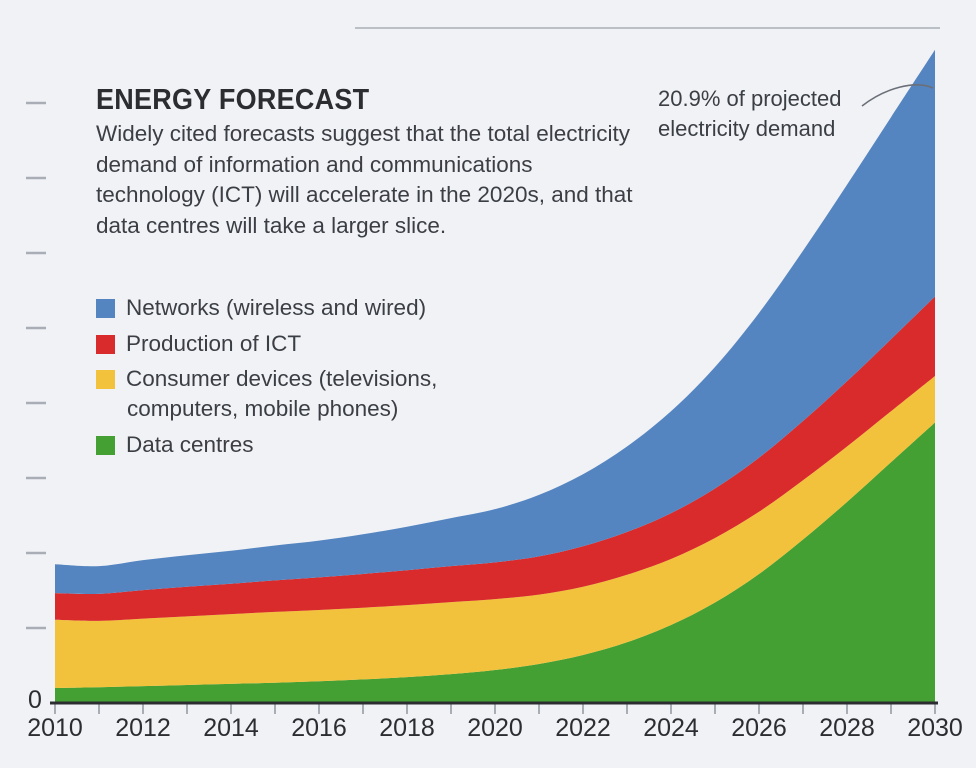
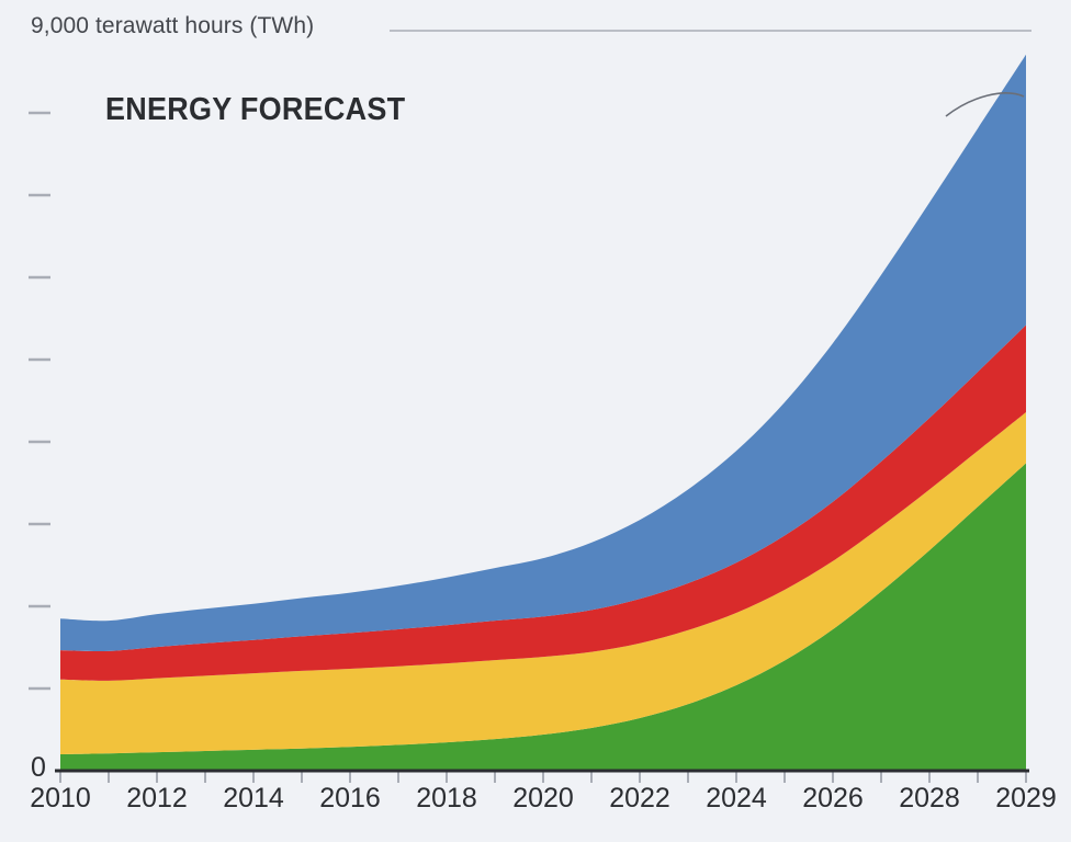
+ 9,000 terawatt hours (TWh)
  ENERGY FORECAST
- Widely cited forecasts suggest that the total electricity demand of information and communications technology (ICT) will accelerate in the 2020s, and that data centres will take a larger slice.
- Networks (wireless and wired)
- Production of ICT
- Consumer devices (televisions,
- computers, mobile phones)
- Data centres
- 20.9% of projected
- electricity demand
  0
  2010
  2012
  2014
  2016
  2018
  2020
  2022
  2024
  2026
  2028
- 2030
+ 2029
